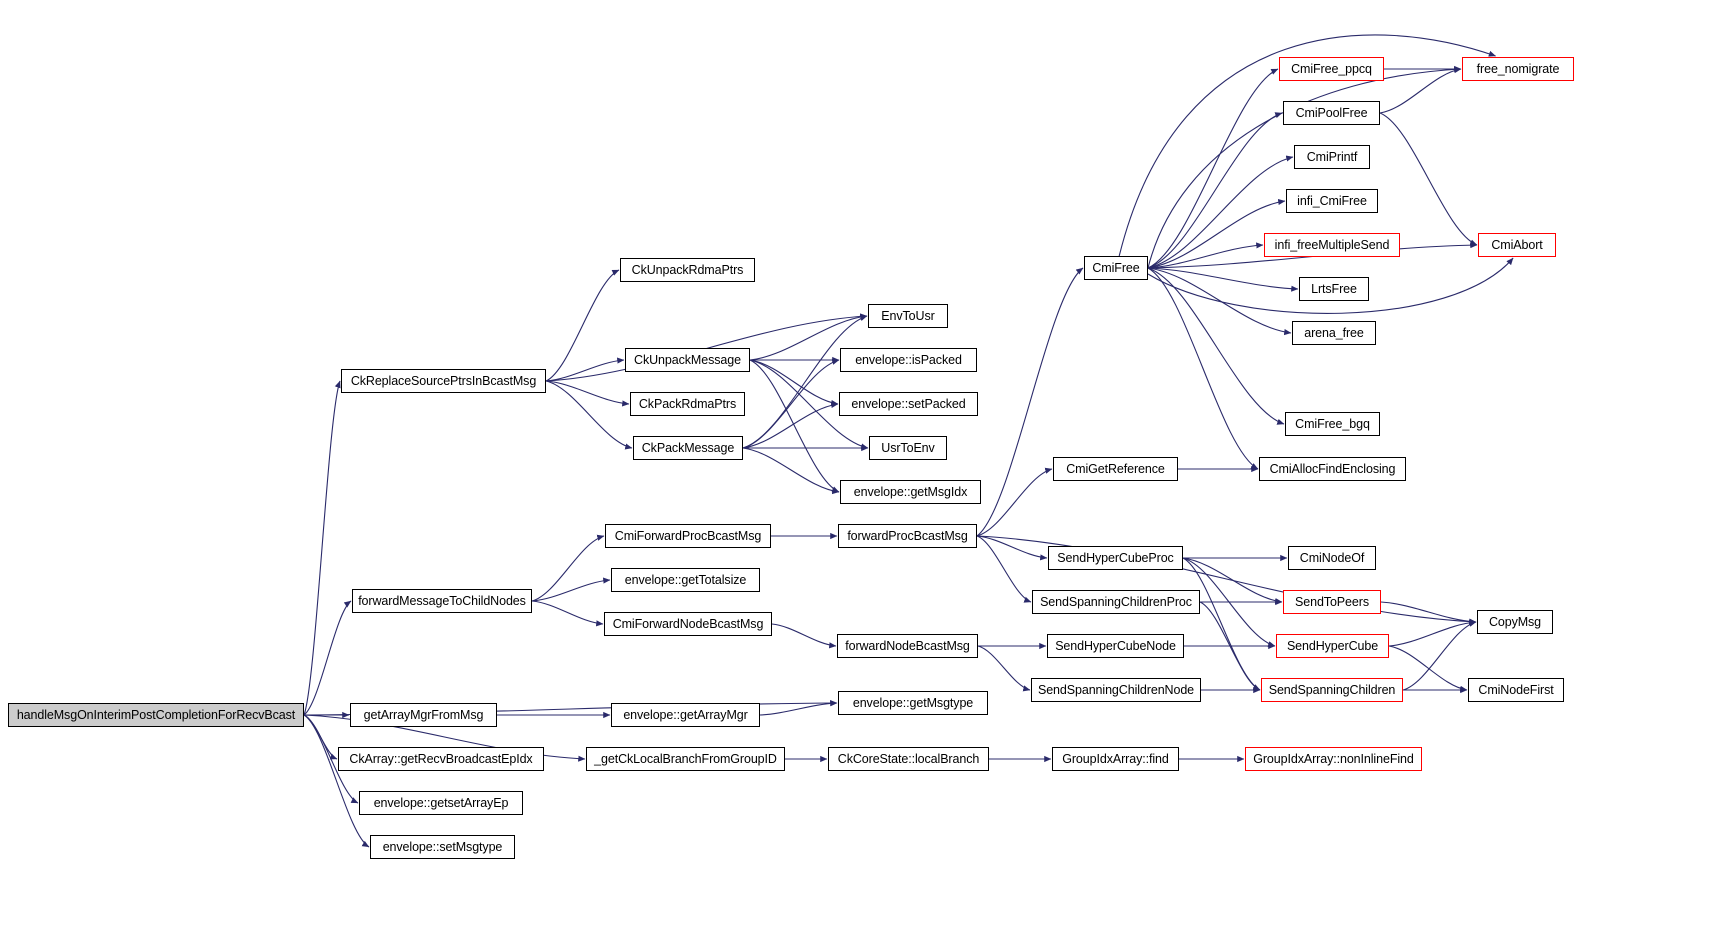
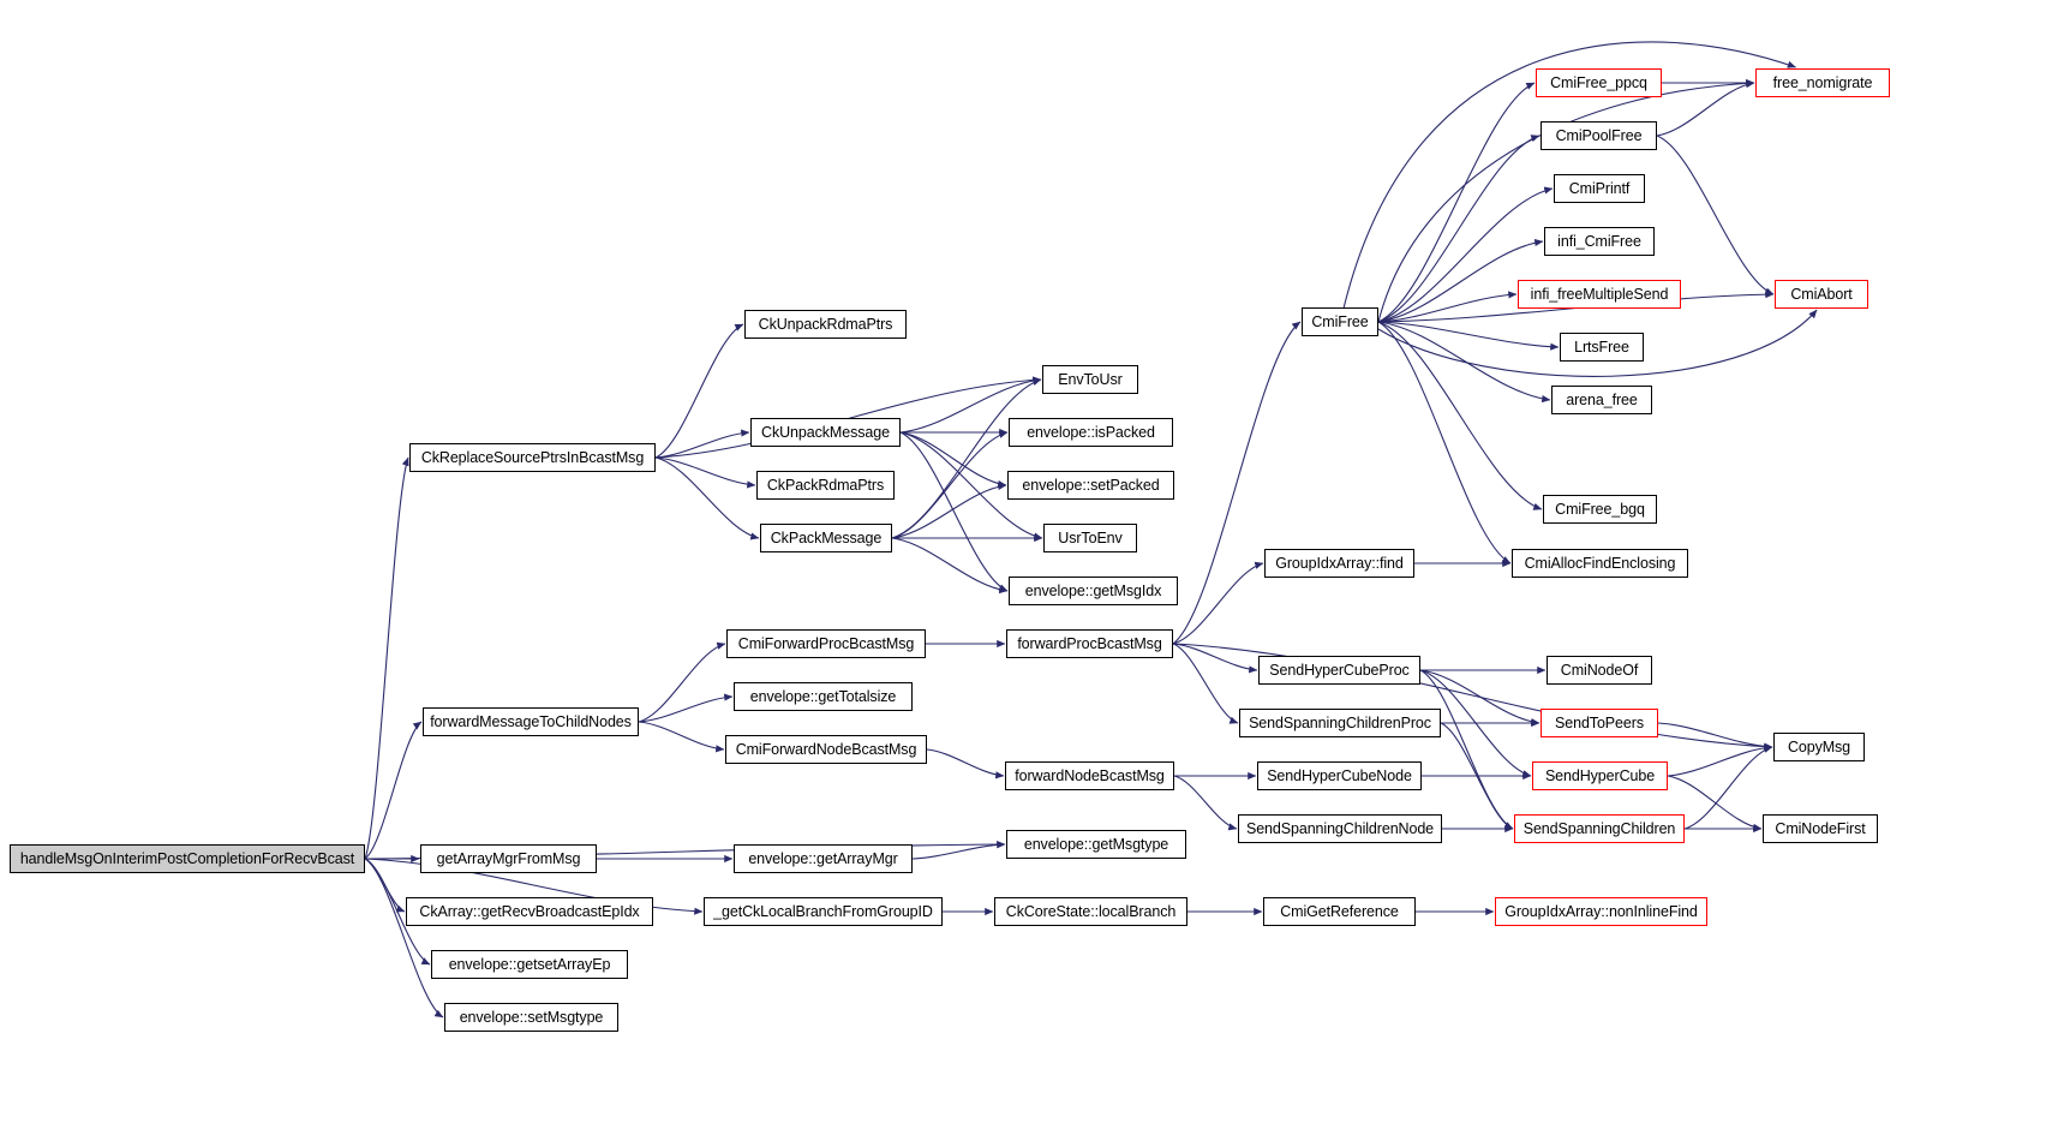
  handleMsgOnInterimPostCompletionForRecvBcast
  CkReplaceSourcePtrsInBcastMsg
  CkUnpackRdmaPtrs
  CkUnpackMessage
  CkPackRdmaPtrs
  CkPackMessage
  EnvToUsr
  envelope::isPacked
  envelope::setPacked
  UsrToEnv
  envelope::getMsgIdx
  forwardMessageToChildNodes
  CmiForwardProcBcastMsg
  envelope::getTotalsize
  CmiForwardNodeBcastMsg
  forwardProcBcastMsg
  forwardNodeBcastMsg
- CmiGetReference
+ GroupIdxArray::find
  SendHyperCubeProc
  SendSpanningChildrenProc
  SendHyperCubeNode
  SendSpanningChildrenNode
  CmiFree
  CmiFree_ppcq
  CmiPoolFree
  CmiPrintf
  infi_CmiFree
  infi_freeMultipleSend
  LrtsFree
  arena_free
  CmiFree_bgq
  CmiAllocFindEnclosing
  free_nomigrate
  CmiAbort
  CmiNodeOf
  SendToPeers
  SendHyperCube
  SendSpanningChildren
  CopyMsg
  CmiNodeFirst
  getArrayMgrFromMsg
  CkArray::getRecvBroadcastEpIdx
  envelope::getsetArrayEp
  envelope::setMsgtype
  envelope::getArrayMgr
  envelope::getMsgtype
  _getCkLocalBranchFromGroupID
  CkCoreState::localBranch
- GroupIdxArray::find
+ CmiGetReference
  GroupIdxArray::nonInlineFind
